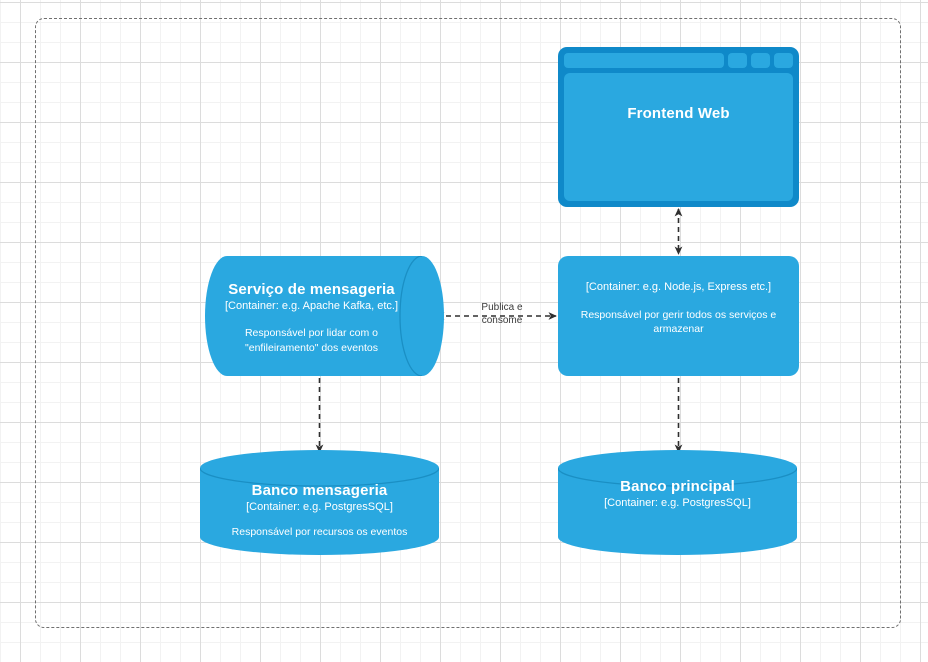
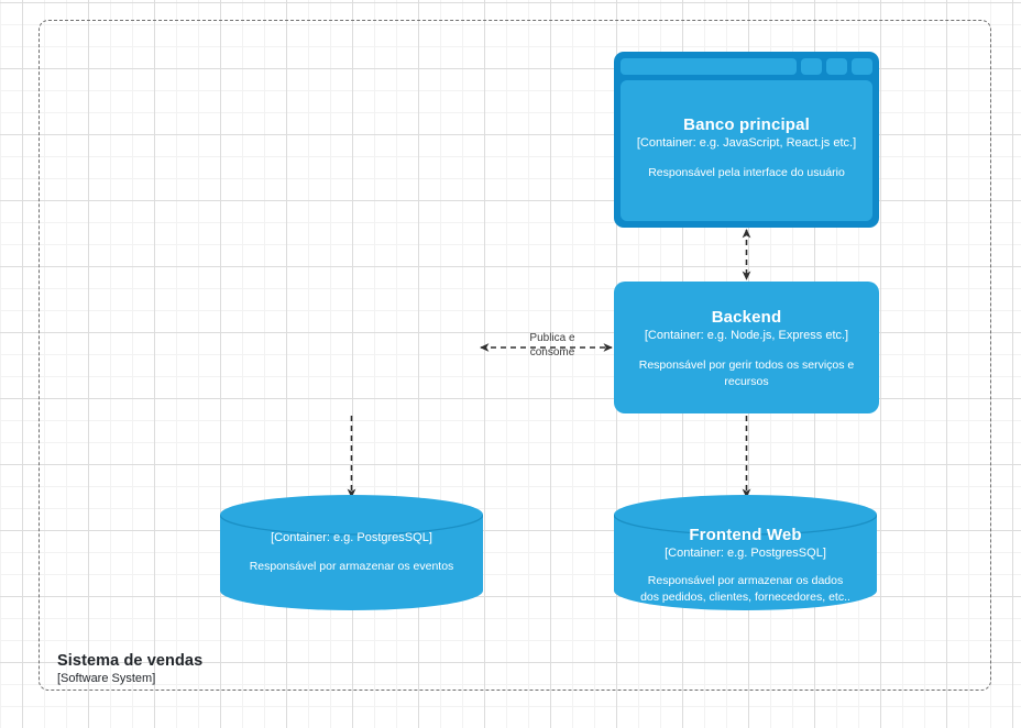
+ Sistema de vendas
+ [Software System]
  Publica e consome
- Frontend Web
+ Banco principal
+ [Container: e.g. JavaScript, React.js etc.]
+ Responsável pela interface do usuário
+ Backend
  [Container: e.g. Node.js, Express etc.]
- Responsável por gerir todos os serviços e armazenar
+ Responsável por gerir todos os serviços e recursos
- Serviço de mensageria
- [Container: e.g. Apache Kafka, etc.]
- Responsável por lidar com o "enfileiramento" dos eventos
- Banco mensageria
  [Container: e.g. PostgresSQL]
- Responsável por recursos os eventos
+ Responsável por armazenar os eventos
- Banco principal
+ Frontend Web
  [Container: e.g. PostgresSQL]
+ Responsável por armazenar os dados dos pedidos, clientes, fornecedores, etc..
